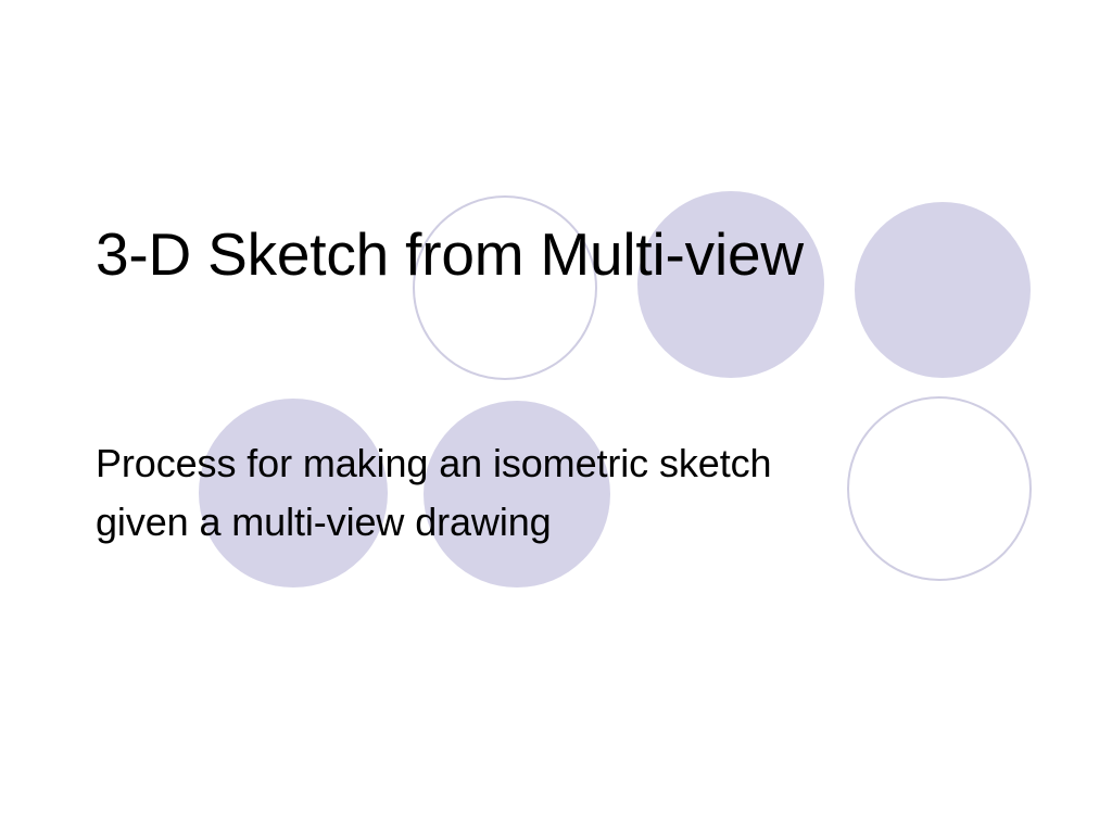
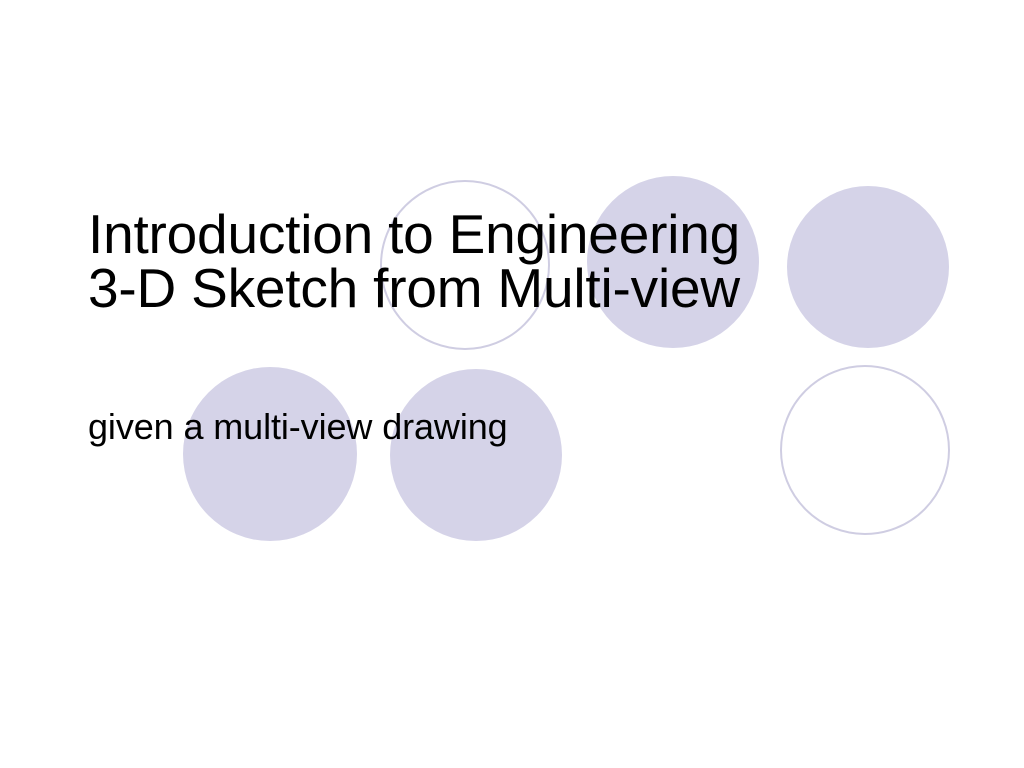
+ Introduction to Engineering
  3-D Sketch from Multi-view
- Process for making an isometric sketch
  given a multi-view drawing
